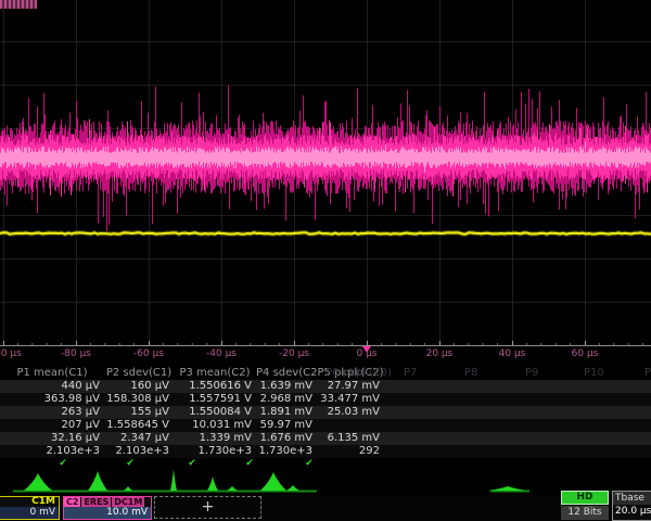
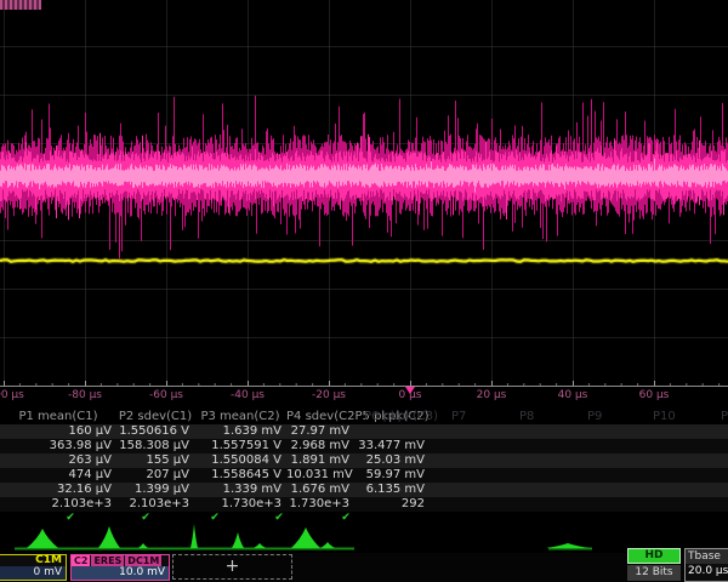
  -80 µs
  -60 µs
  -40 µs
  -20 µs
  0 µs
  20 µs
  40 µs
  60 µs
  P1 mean(C1)
  P2 sdev(C1)
  P3 mean(C2)
  P4 sdev(C2
  P5 pkpk(C2)
  P6 pkpk(C3)
  P7
  P8
  P9
  P10
  P
- 440 µV
  160 µV
  1.550616 V
  1.639 mV
  27.97 mV
  363.98 µV
  158.308 µV
  1.557591 V
  2.968 mV
  33.477 mV
  263 µV
  155 µV
  1.550084 V
  1.891 mV
  25.03 mV
+ 474 µV
  207 µV
  1.558645 V
  10.031 mV
  59.97 mV
  32.16 µV
- 2.347 µV
+ 1.399 µV
  1.339 mV
  1.676 mV
  6.135 mV
  2.103e+3
  2.103e+3
  1.730e+3
  1.730e+3
  292
  ✔
  ✔
  ✔
  ✔
  ✔
  C1M
  0 mV
  C2
  ERES
  DC1M
  10.0 mV
  +
  HD
  12 Bits
  Tbase
  20.0 µs
